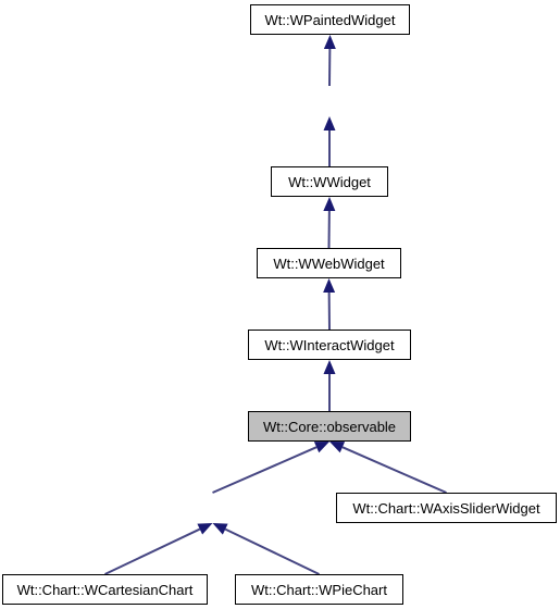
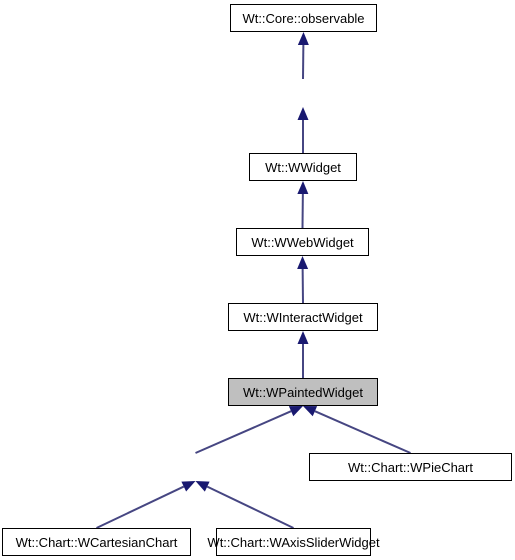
- Wt::WPaintedWidget
+ Wt::Core::observable
  Wt::WWidget
  Wt::WWebWidget
  Wt::WInteractWidget
- Wt::Core::observable
+ Wt::WPaintedWidget
- Wt::Chart::WAxisSliderWidget
+ Wt::Chart::WPieChart
  Wt::Chart::WCartesianChart
- Wt::Chart::WPieChart
+ Wt::Chart::WAxisSliderWidget
